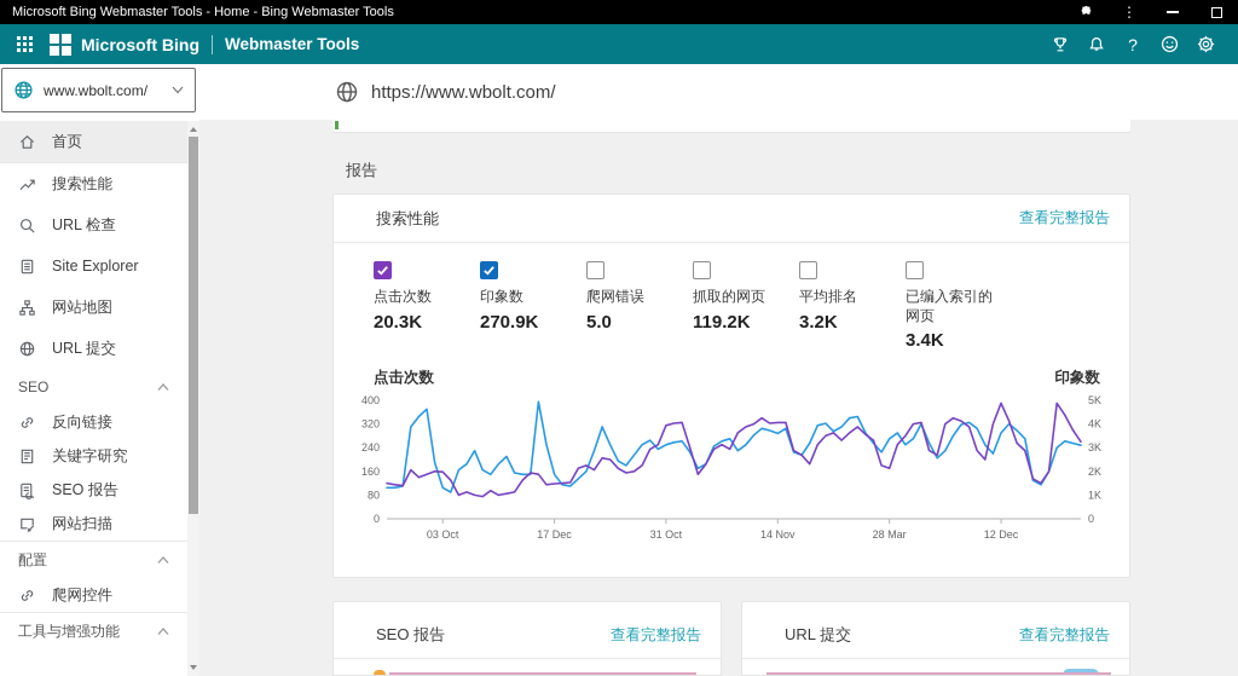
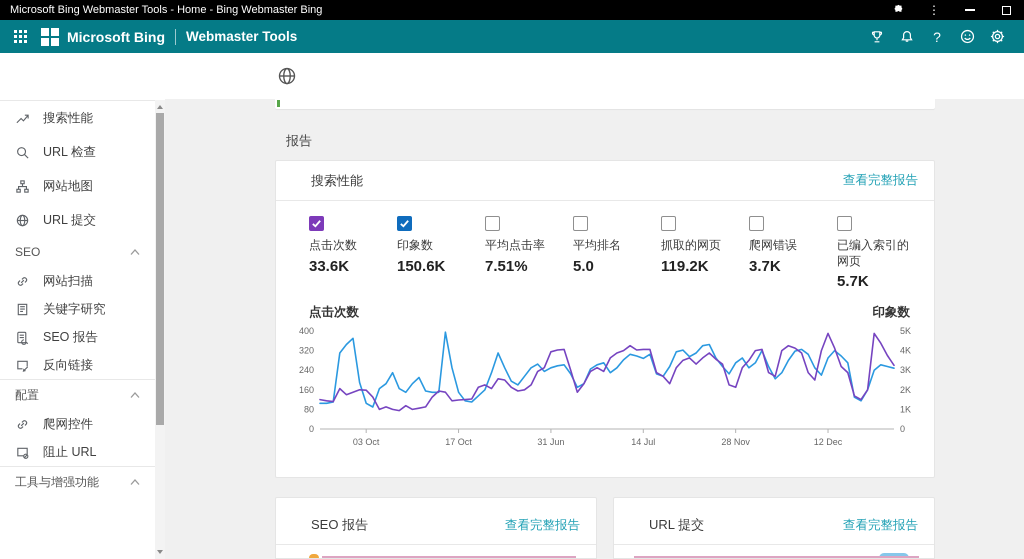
- Microsoft Bing Webmaster Tools - Home - Bing Webmaster Tools
+ Microsoft Bing Webmaster Tools - Home - Bing Webmaster Bing
  ⋮
  Microsoft Bing
  Webmaster Tools
  ?
- www.wbolt.com/
- 首页
  搜索性能
  URL 检查
- Site Explorer
  网站地图
  URL 提交
  SEO
- 反向链接
+ 网站扫描
  关键字研究
  SEO 报告
- 网站扫描
+ 反向链接
  配置
  爬网控件
+ 阻止 URL
  工具与增强功能
- https://www.wbolt.com/
  报告
  搜索性能
  查看完整报告
  点击次数
- 20.3K
+ 33.6K
  印象数
- 270.9K
+ 150.6K
+ 平均点击率
+ 7.51%
- 爬网错误
+ 平均排名
  5.0
  抓取的网页
  119.2K
- 平均排名
+ 爬网错误
- 3.2K
+ 3.7K
  已编入索引的网页
- 3.4K
+ 5.7K
  点击次数
  印象数
  400
  320
  240
  160
  80
  0
  5K
  4K
  3K
  2K
  1K
  0
  03 Oct
- 17 Dec
+ 17 Oct
- 31 Oct
+ 31 Jun
- 14 Nov
+ 14 Jul
- 28 Mar
+ 28 Nov
  12 Dec
  SEO 报告
  查看完整报告
  URL 提交
  查看完整报告
